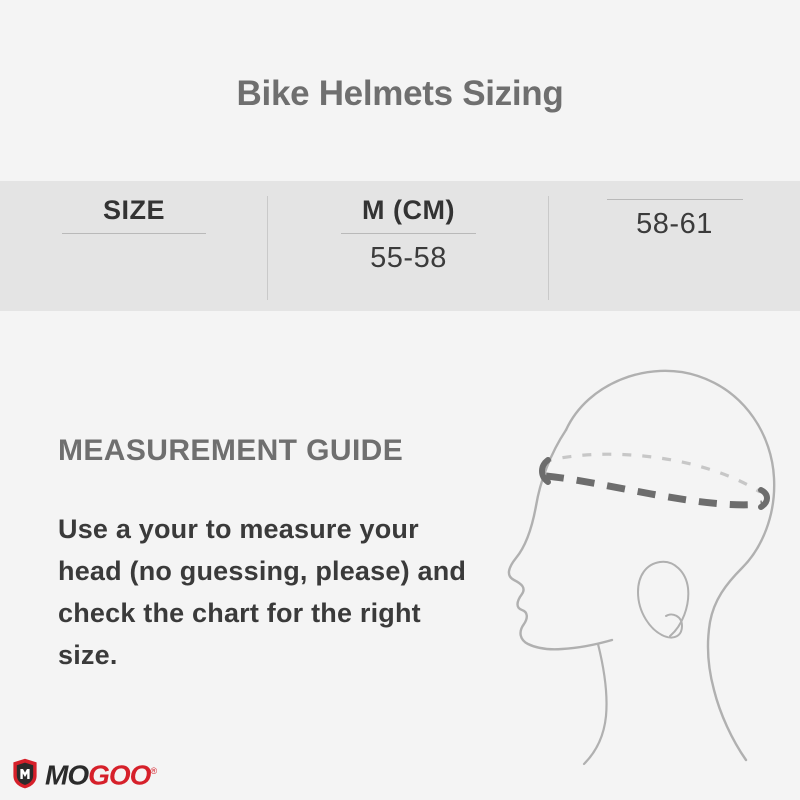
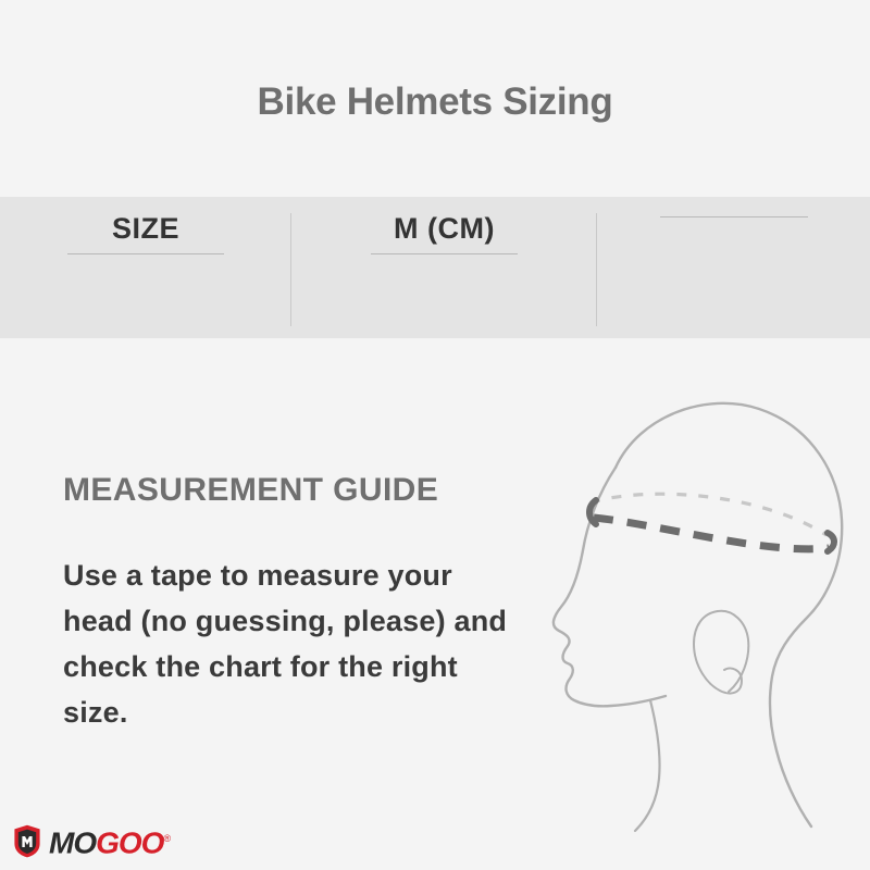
  Bike Helmets Sizing
  SIZE
  M (CM)
- 55-58
- 58-61
  MEASUREMENT GUIDE
- Use a your to measure your head (no guessing, please) and check the chart for the right size.
+ Use a tape to measure your head (no guessing, please) and check the chart for the right size.
  MOGOO®
